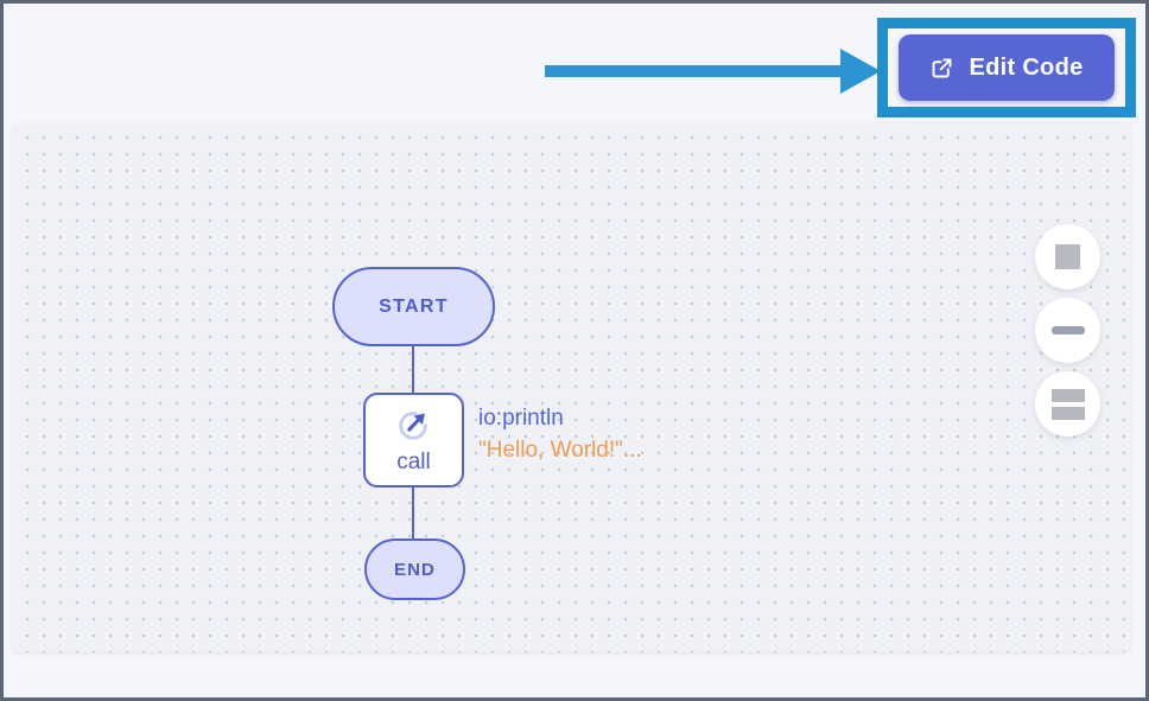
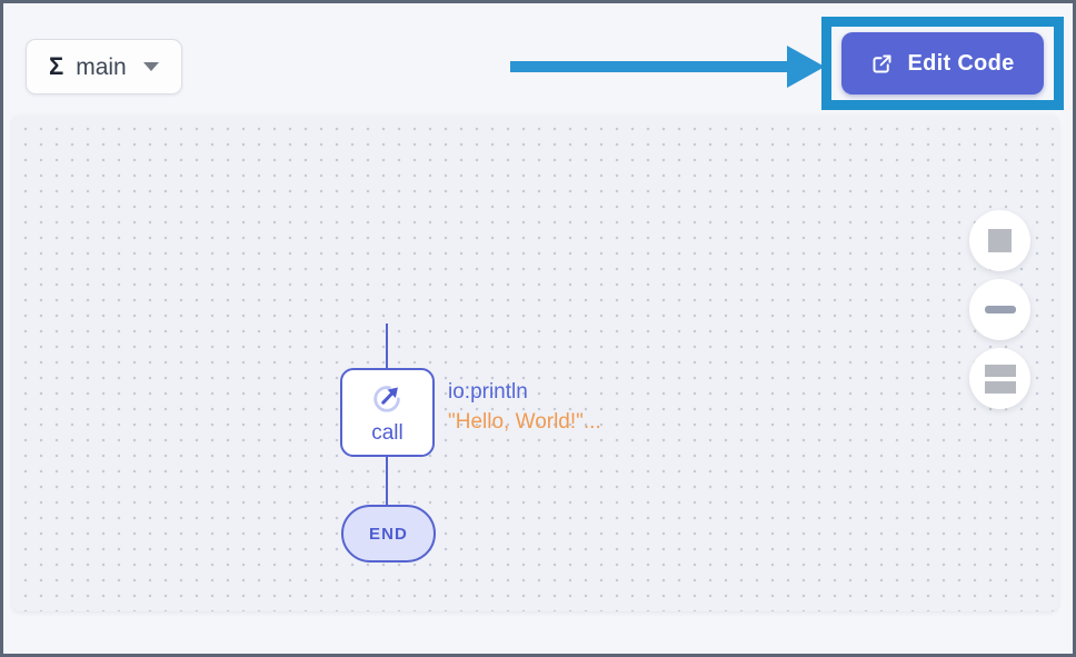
+ Σ
+ main
  Edit Code
- START
  call
  io:println
  "Hello, World!"...
  END
